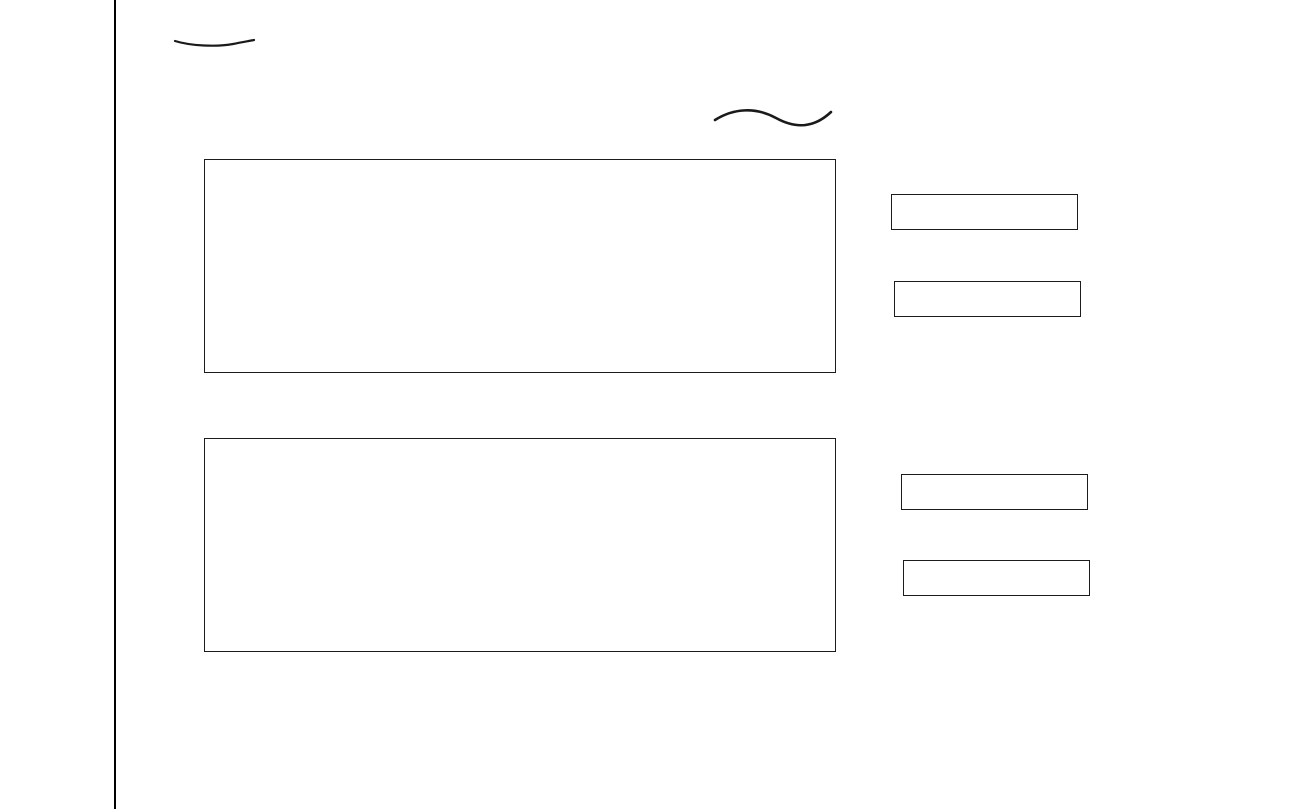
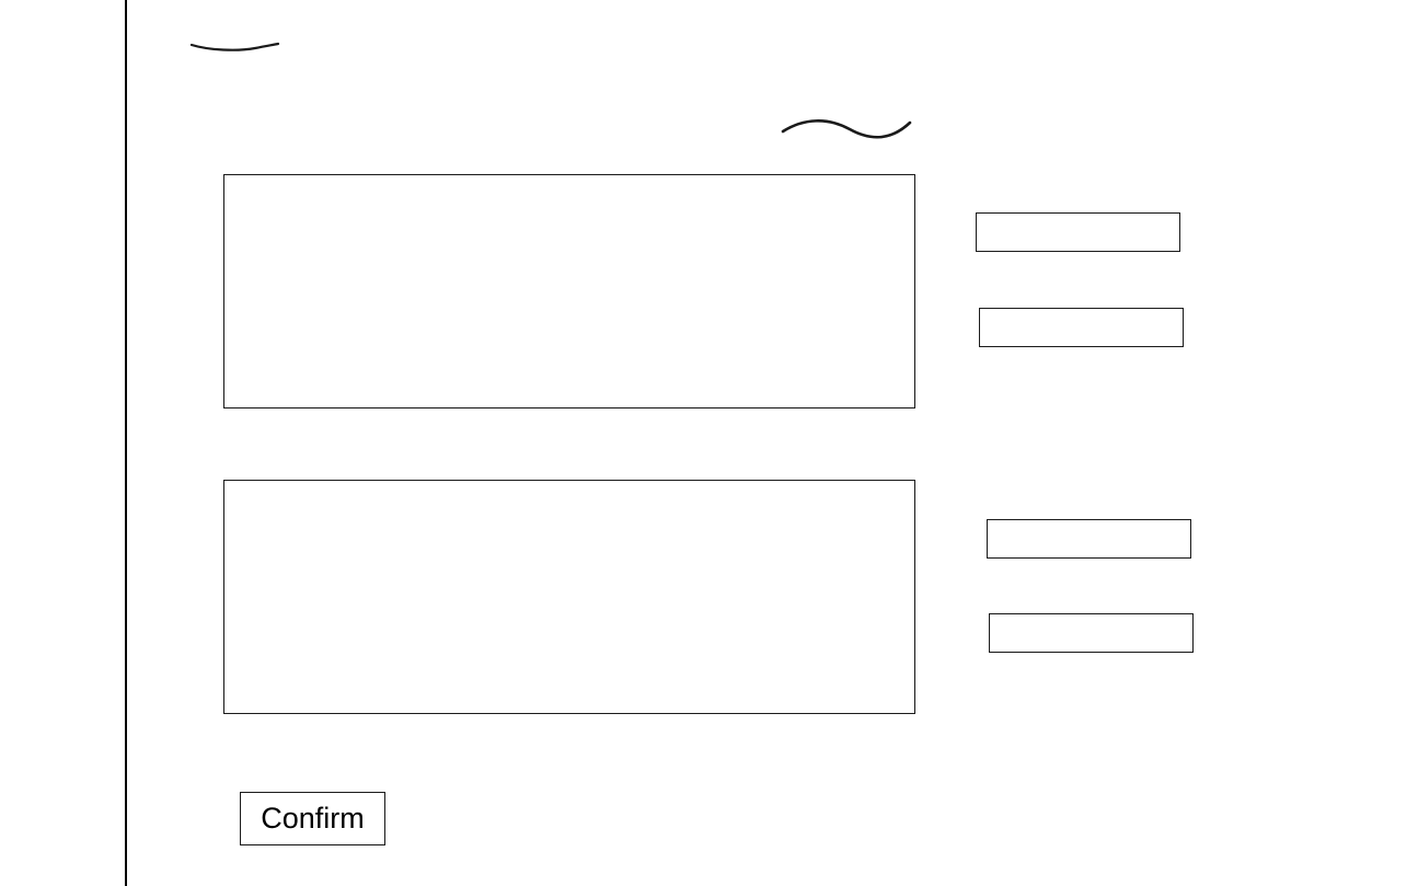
+ Confirm
